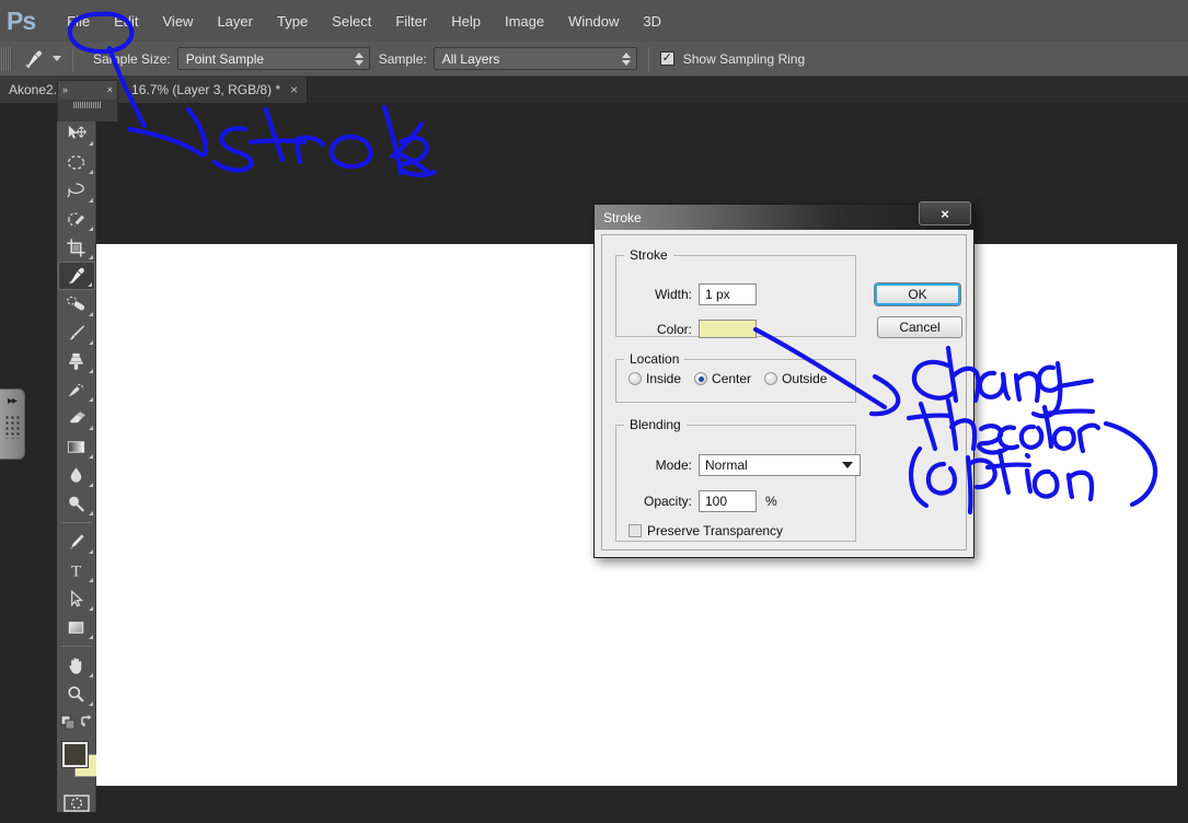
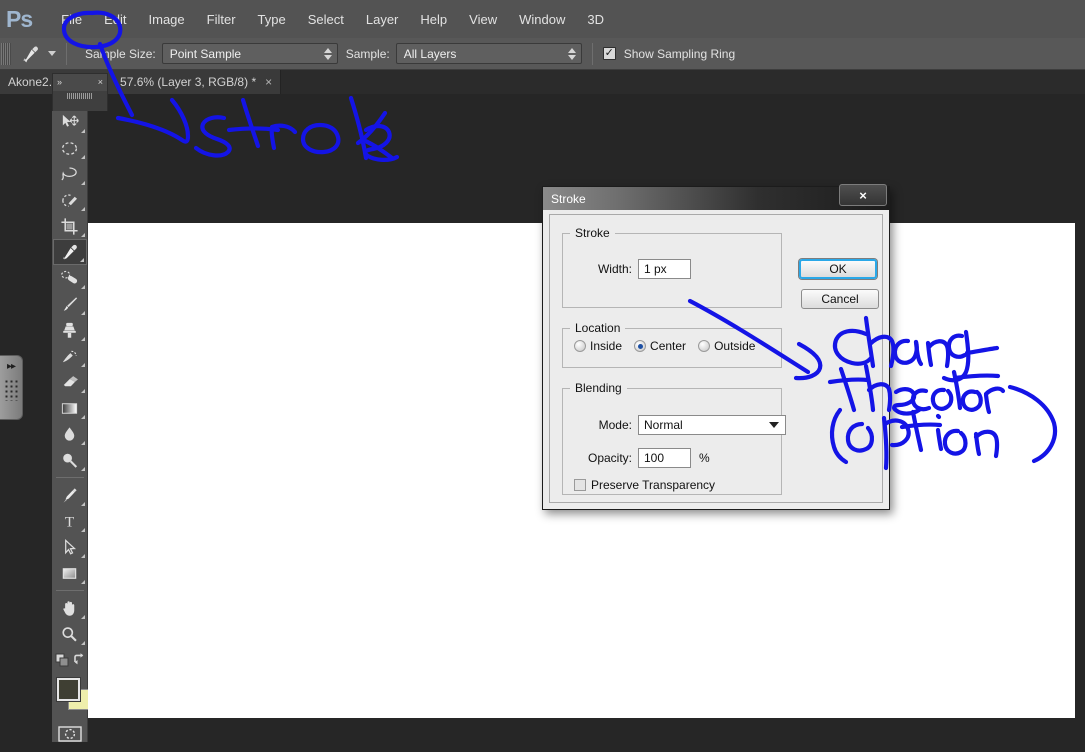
  Ps
  Fle
  Eit
- View
+ Image
- Layer
+ Filter
  Type
  Select
- Filter
+ Layer
  Help
- Image
+ View
  Window
  3D
  Saple Size:
  Point Sample
  Sample:
  All Layers
  ✓
  Show Sampling Ring
  Akone2.
- 16.7% (Layer 3, RGB/8) *
+ 57.6% (Layer 3, RGB/8) *
  ×
  »
  ×
  T
  ▸▸
  Stroke
  ×
  Stroke
  Width:
  1 px
- Color:
  Location
  Inside
  Center
  Outside
  Blending
  Mode:
  Normal
  Opacity:
  100
  %
  Preserve Transparency
  OK
  Cancel
